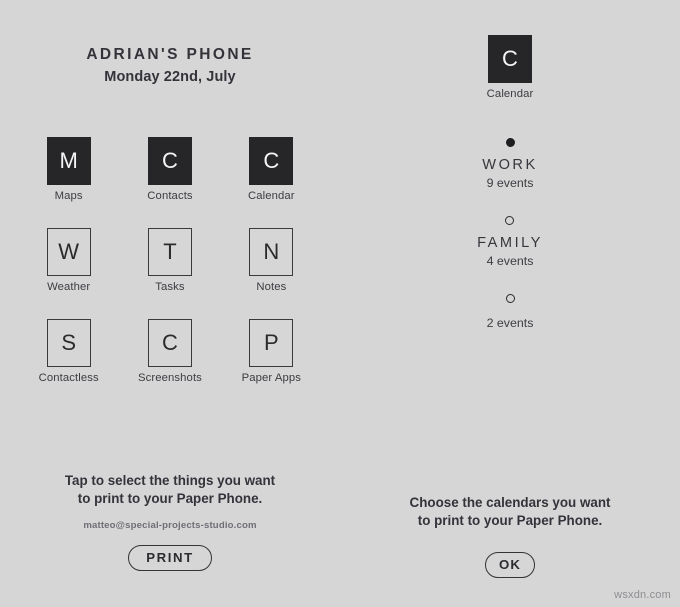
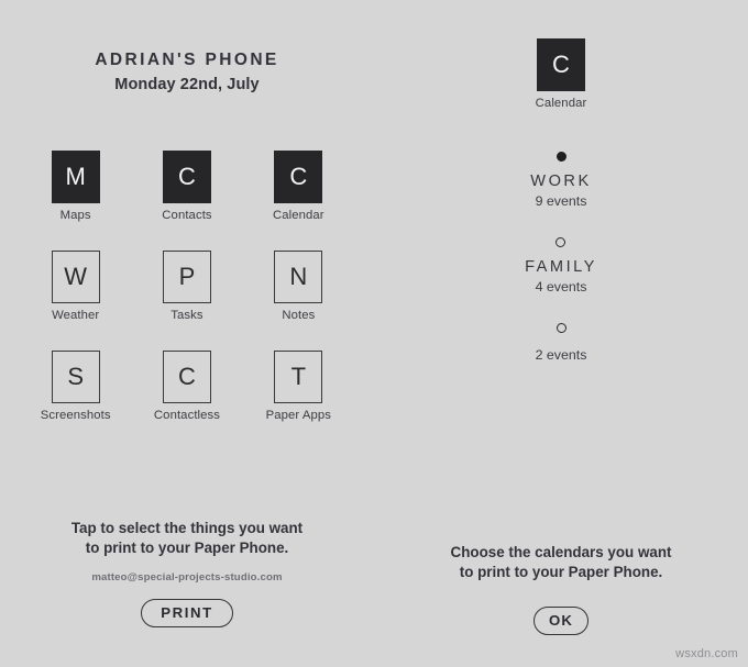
  ADRIAN'S PHONE
  Monday 22nd, July
  M
  Maps
  C
  Contacts
  C
  Calendar
  W
  Weather
- T
+ P
  Tasks
  N
  Notes
  S
- Contactless
+ Screenshots
  C
- Screenshots
+ Contactless
- P
+ T
  Paper Apps
  Tap to select the things you want
  to print to your Paper Phone.
  matteo@special-projects-studio.com
  PRINT
  C
  Calendar
  WORK
  9 events
  FAMILY
  4 events
  2 events
  Choose the calendars you want
  to print to your Paper Phone.
  OK
  wsxdn.com
